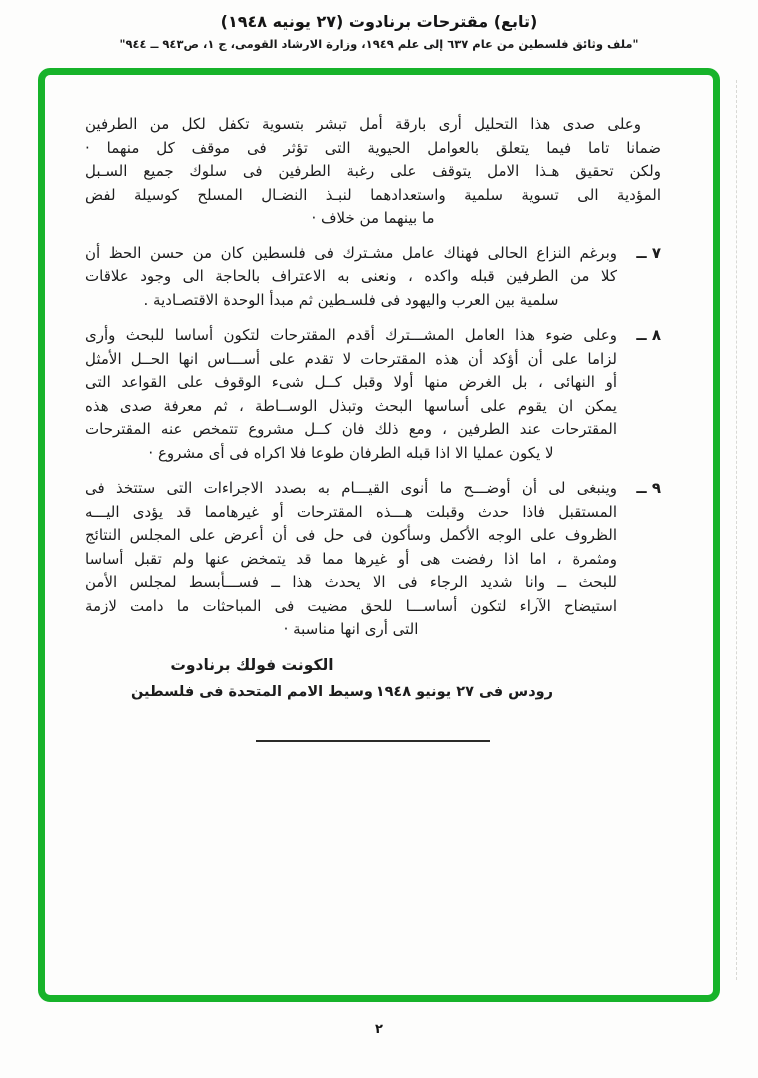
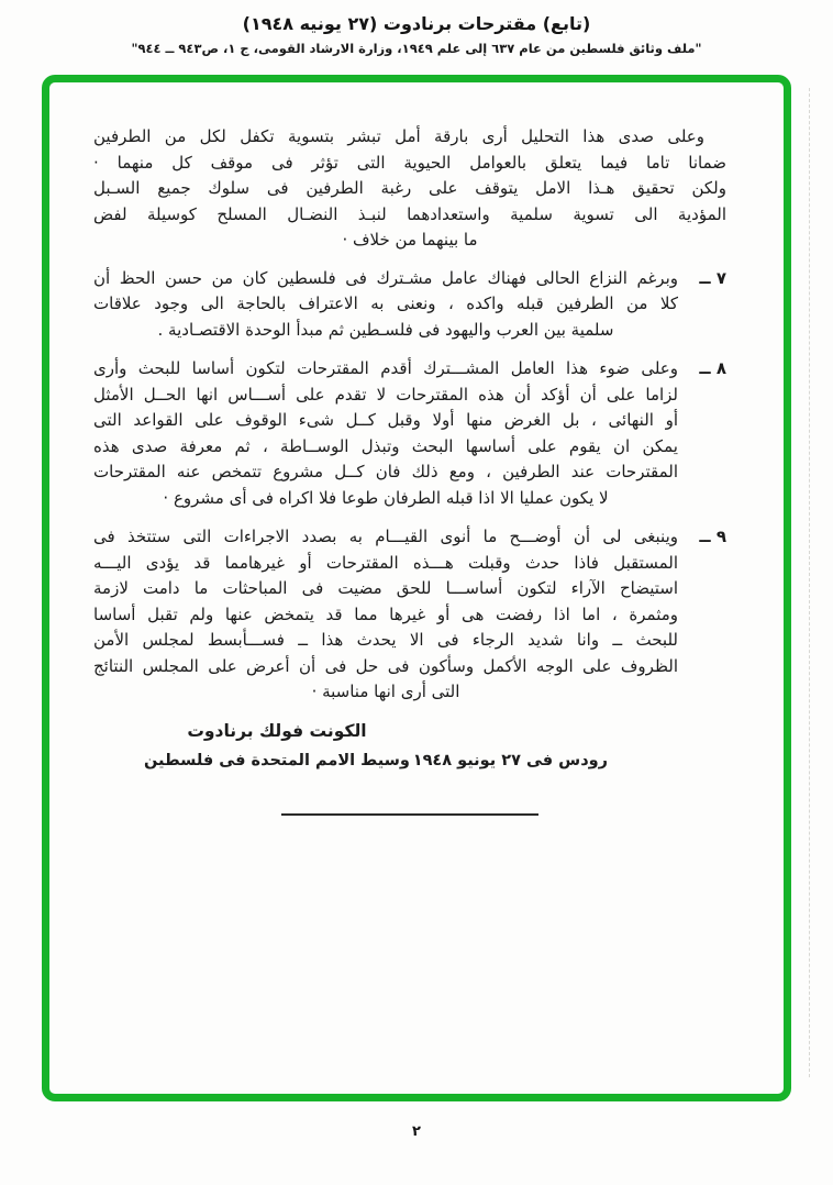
  (تابع) مقترحات برنادوت (٢٧ يونيه ١٩٤٨)
  "ملف وثائق فلسطين من عام ٦٣٧ إلى علم ١٩٤٩، وزارة الارشاد القومى، ج ١، ص٩٤٣ ــ ٩٤٤"
  وعلى صدى هذا التحليل أرى بارقة أمل تبشر بتسوية تكفل لكل من الطرفين
  ضمانا تاما فيما يتعلق بالعوامل الحيوية التى تؤثر فى موقف كل منهما ·
  ولكن تحقيق هـذا الامل يتوقف على رغبة الطرفين فى سلوك جميع السـبل
  المؤدية الى تسوية سلمية واستعدادهما لنبـذ النضـال المسلح كوسيلة لفض
  ما بينهما من خلاف ·
  ٧ ــ
  وبرغم النزاع الحالى فهناك عامل مشـترك فى فلسطين كان من حسن الحظ أن
  كلا من الطرفين قبله واكده ، ونعنى به الاعتراف بالحاجة الى وجود علاقات
  سلمية بين العرب واليهود فى فلسـطين ثم مبدأ الوحدة الاقتصـادية .
  ٨ ــ
  وعلى ضوء هذا العامل المشـــترك أقدم المقترحات لتكون أساسا للبحث وأرى
  لزاما على أن أؤكد أن هذه المقترحات لا تقدم على أســـاس انها الحــل الأمثل
  أو النهائى ، بل الغرض منها أولا وقبل كــل شىء الوقوف على القواعد التى
  يمكن ان يقوم على أساسها البحث وتبذل الوســاطة ، ثم معرفة صدى هذه
  المقترحات عند الطرفين ، ومع ذلك فان كــل مشروع تتمخص عنه المقترحات
  لا يكون عمليا الا اذا قبله الطرفان طوعا فلا اكراه فى أى مشروع ·
  ٩ ــ
  وينبغى لى أن أوضـــح ما أنوى القيـــام به بصدد الاجراءات التى ستتخذ فى
  المستقبل فاذا حدث وقبلت هـــذه المقترحات أو غيرهامما قد يؤدى اليـــه
- الظروف على الوجه الأكمل وسأكون فى حل فى أن أعرض على المجلس النتائج
+ استيضاح الآراء لتكون أساســـا للحق مضيت فى المباحثات ما دامت لازمة
  ومثمرة ، اما اذا رفضت هى أو غيرها مما قد يتمخض عنها ولم تقبل أساسا
  للبحث ــ وانا شديد الرجاء فى الا يحدث هذا ــ فســـأبسط لمجلس الأمن
- استيضاح الآراء لتكون أساســـا للحق مضيت فى المباحثات ما دامت لازمة
+ الظروف على الوجه الأكمل وسأكون فى حل فى أن أعرض على المجلس النتائج
  التى أرى انها مناسبة ·
  رودس فى ٢٧ يونيو ١٩٤٨
  الكونت فولك برنادوت
  وسيط الامم المتحدة فى فلسطين
  ٢
